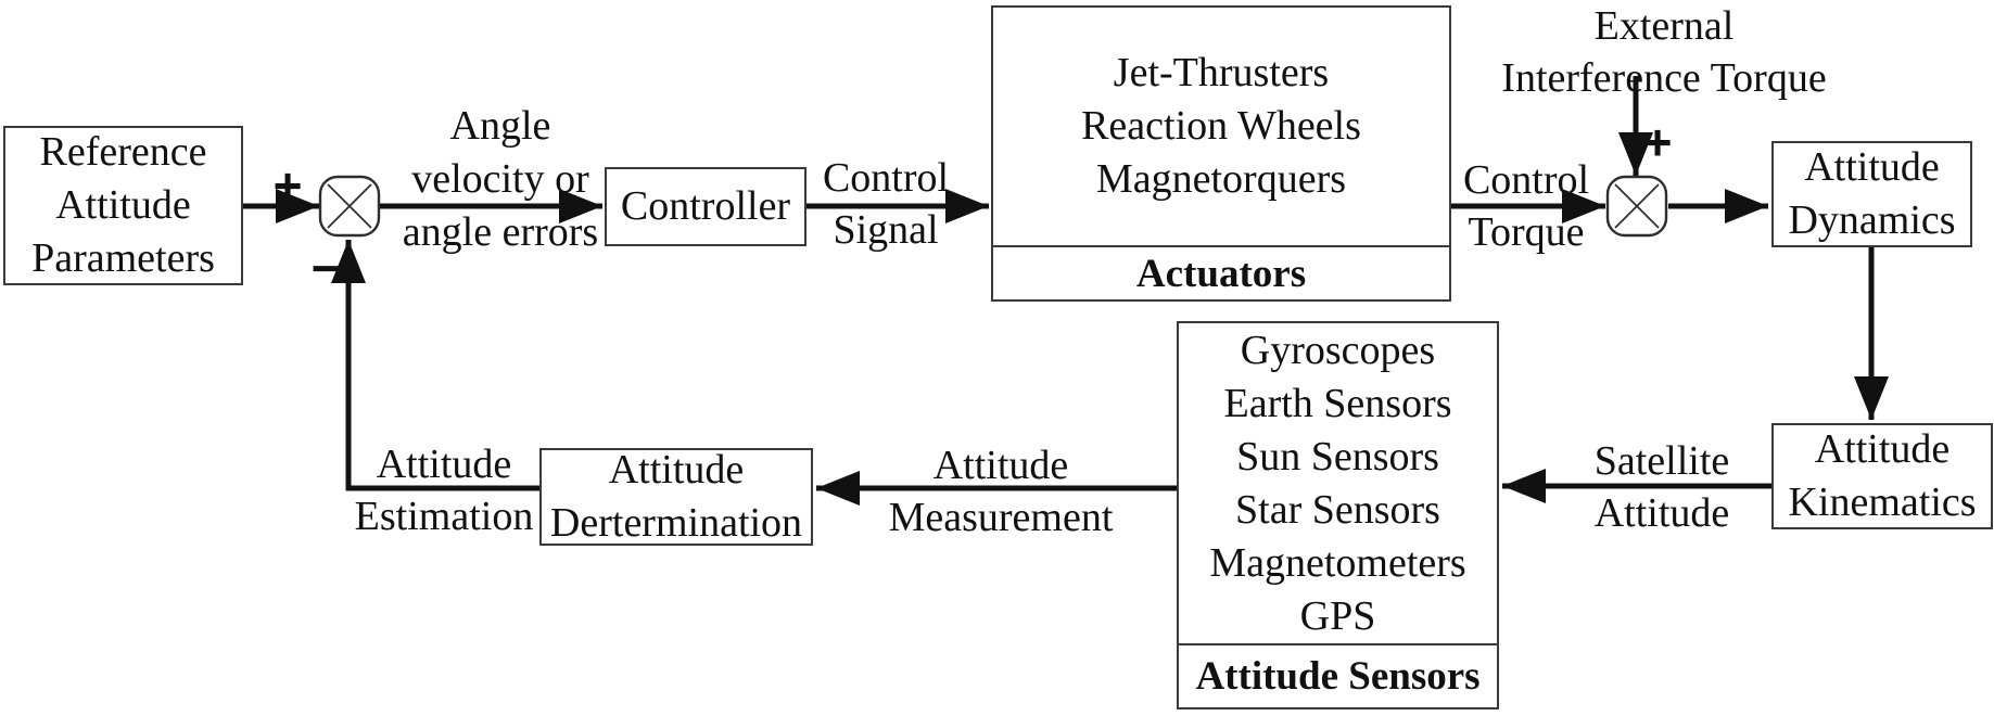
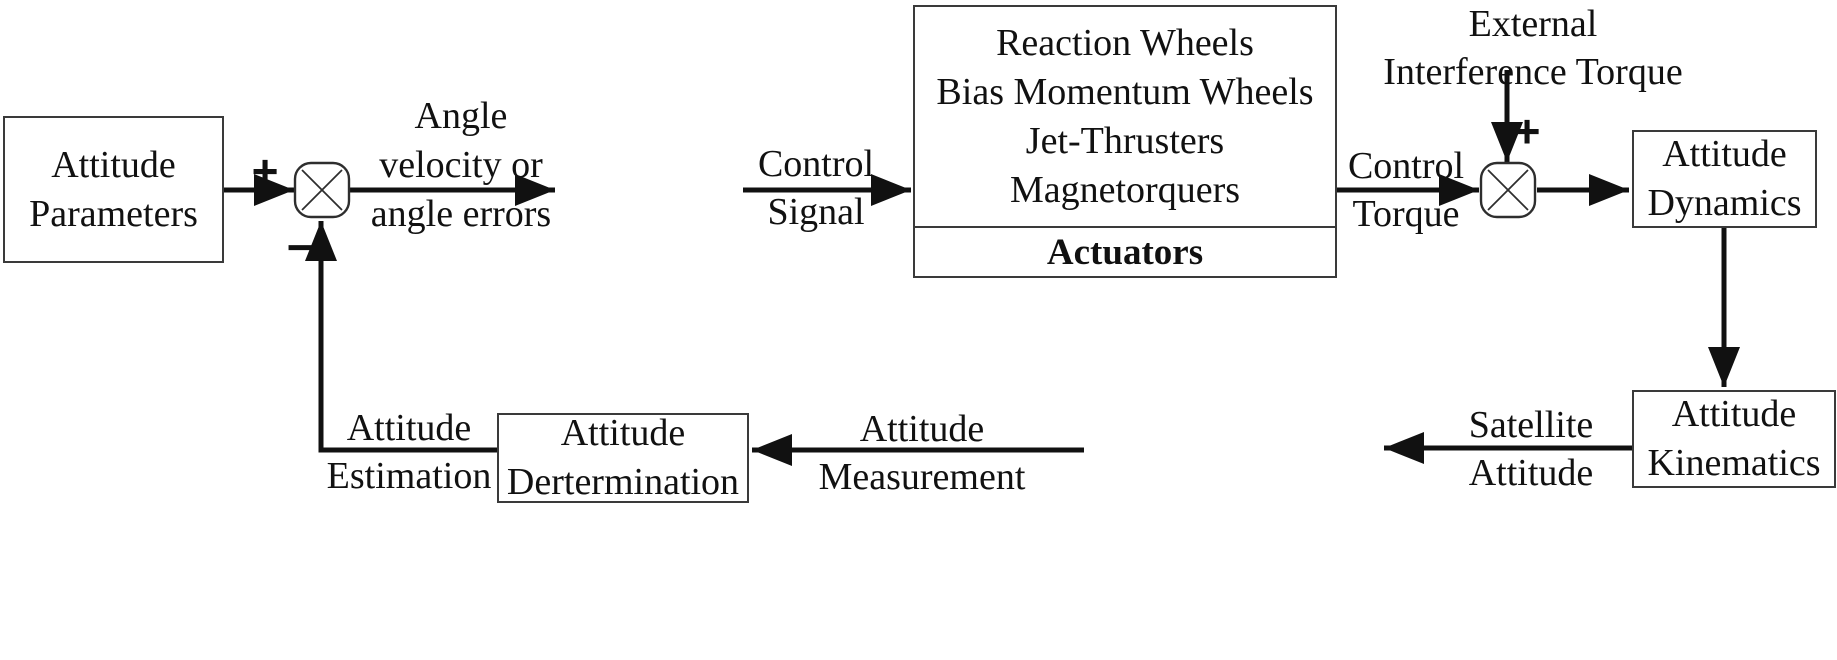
- Reference
  Attitude
  Parameters
- Controller
- Jet-Thrusters
+ Reaction Wheels
+ Bias Momentum Wheels
- Reaction Wheels
+ Jet-Thrusters
  Magnetorquers
  Actuators
  Attitude
  Dynamics
  Attitude
  Kinematics
- Gyroscopes
- Earth Sensors
- Sun Sensors
- Star Sensors
- Magnetometers
- GPS
- Attitude Sensors
  Attitude
  Dertermination
  Angle
  velocity or
  angle errors
  Control
  Signal
  Control
  Torque
  External
  Interference Torque
  Satellite
  Attitude
  Attitude
  Measurement
  Attitude
  Estimation
  +
  −
  +
